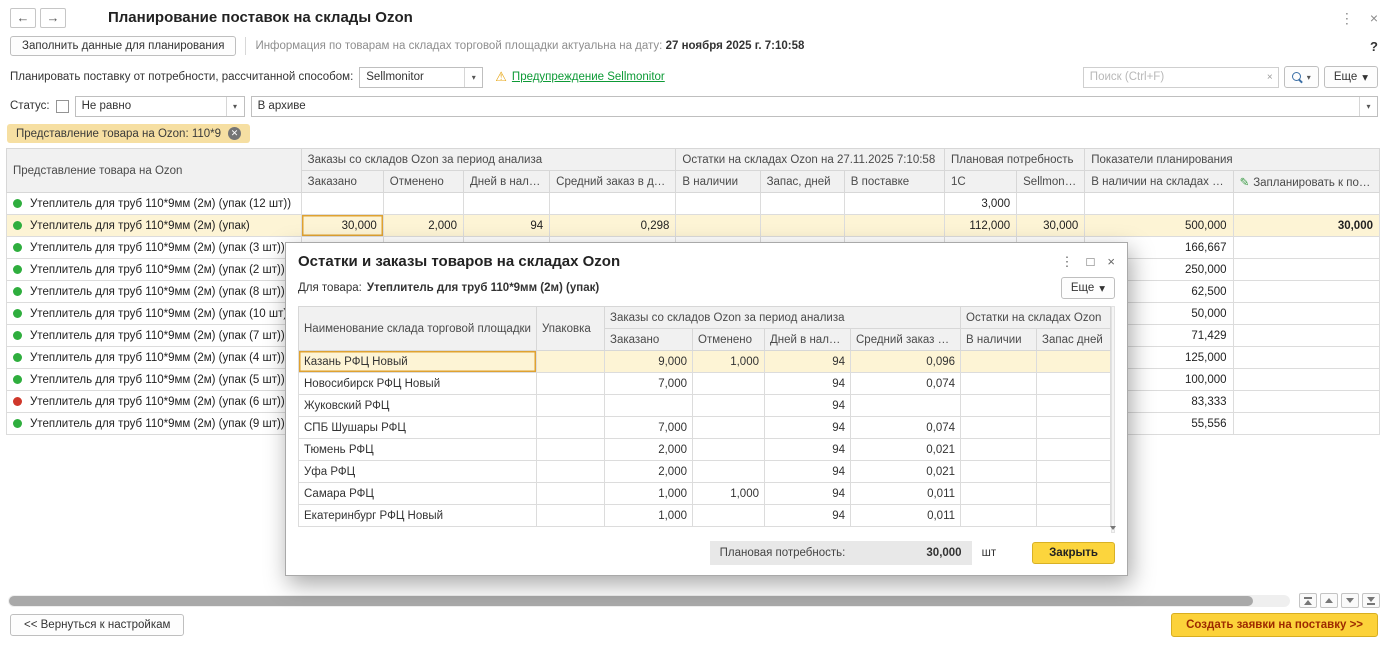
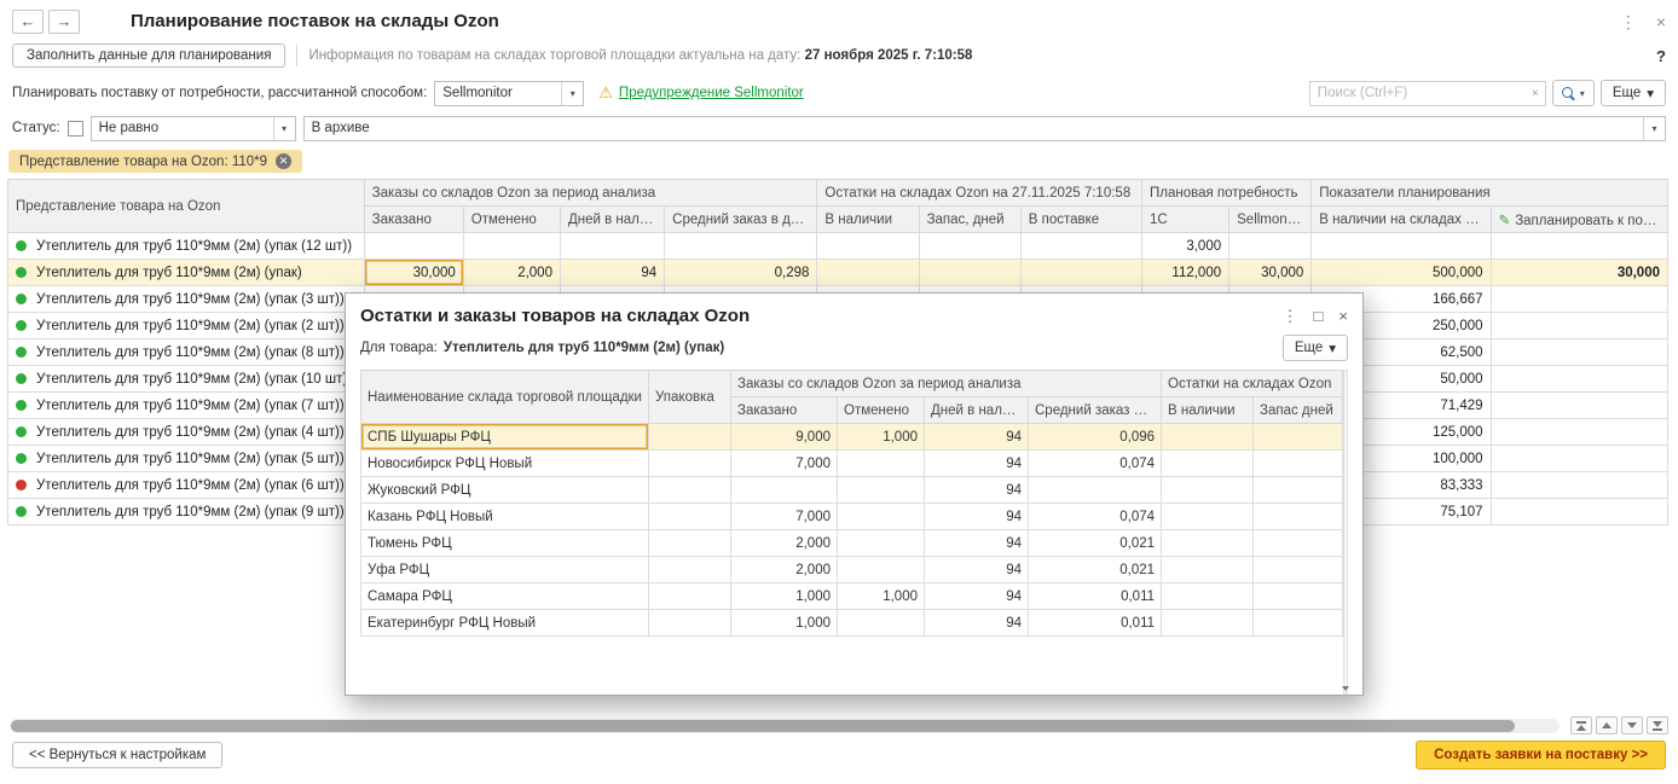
  ←
  →
  Планирование поставок на склады Ozon
  ⋮
  ×
  Заполнить данные для планирования
  Информация по товарам на складах торговой площадки актуальна на дату: 27 ноября 2025 г. 7:10:58
  ?
  Планировать поставку от потребности, рассчитанной способом:
  Sellmonitor
  ▾
  ⚠
  Предупреждение Sellmonitor
  Поиск (Ctrl+F)
  ×
  ▾
  Еще
  ▾
  Статус:
  Не равно
  ▾
  В архиве
  ▾
  Представление товара на Ozon: 110*9
  ✕
  Представление товара на Ozon	Заказы со складов Ozon за период анализа	Остатки на складах Ozon на 27.11.2025 7:10:58	Плановая потребность	Показатели планирования
  Заказано	Отменено	Дней в налич…	Средний заказ в день	В наличии	Запас, дней	В поставке	1С	Sellmonitor	В наличии на складах 1С	✎ Запланировать к поста
  Утеплитель для труб 110*9мм (2м) (упак (12 шт))								3,000
  Утеплитель для труб 110*9мм (2м) (упак)	30,000	2,000	94	0,298				112,000	30,000	500,000	30,000
  Утеплитель для труб 110*9мм (2м) (упак (3 шт))										166,667
  Утеплитель для труб 110*9мм (2м) (упак (2 шт))										250,000
  Утеплитель для труб 110*9мм (2м) (упак (8 шт))										62,500
  Утеплитель для труб 110*9мм (2м) (упак (10 шт										50,000
  Утеплитель для труб 110*9мм (2м) (упак (7 шт))										71,429
  Утеплитель для труб 110*9мм (2м) (упак (4 шт))										125,000
  Утеплитель для труб 110*9мм (2м) (упак (5 шт))										100,000
  Утеплитель для труб 110*9мм (2м) (упак (6 шт))										83,333
- Утеплитель для труб 110*9мм (2м) (упак (9 шт))										55,556
+ Утеплитель для труб 110*9мм (2м) (упак (9 шт))										75,107
  Остатки и заказы товаров на складах Ozon
  ⋮
  □
  ×
  Для товара:
  Утеплитель для труб 110*9мм (2м) (упак)
  Еще
  ▾
  Наименование склада торговой площадки	Упаковка	Заказы со складов Ozon за период анализа	Остатки на складах Ozon
  Заказано	Отменено	Дней в наличи	Средний заказ в де	В наличии	Запас дней
- Казань РФЦ Новый		9,000	1,000	94	0,096
+ СПБ Шушары РФЦ		9,000	1,000	94	0,096
  Новосибирск РФЦ Новый		7,000		94	0,074
  Жуковский РФЦ				94
- СПБ Шушары РФЦ		7,000		94	0,074
+ Казань РФЦ Новый		7,000		94	0,074
  Тюмень РФЦ		2,000		94	0,021
  Уфа РФЦ		2,000		94	0,021
  Самара РФЦ		1,000	1,000	94	0,011
  Екатеринбург РФЦ Новый		1,000		94	0,011
- Плановая потребность:
- 30,000
- шт
- Закрыть
  << Вернуться к настройкам
  Создать заявки на поставку >>
